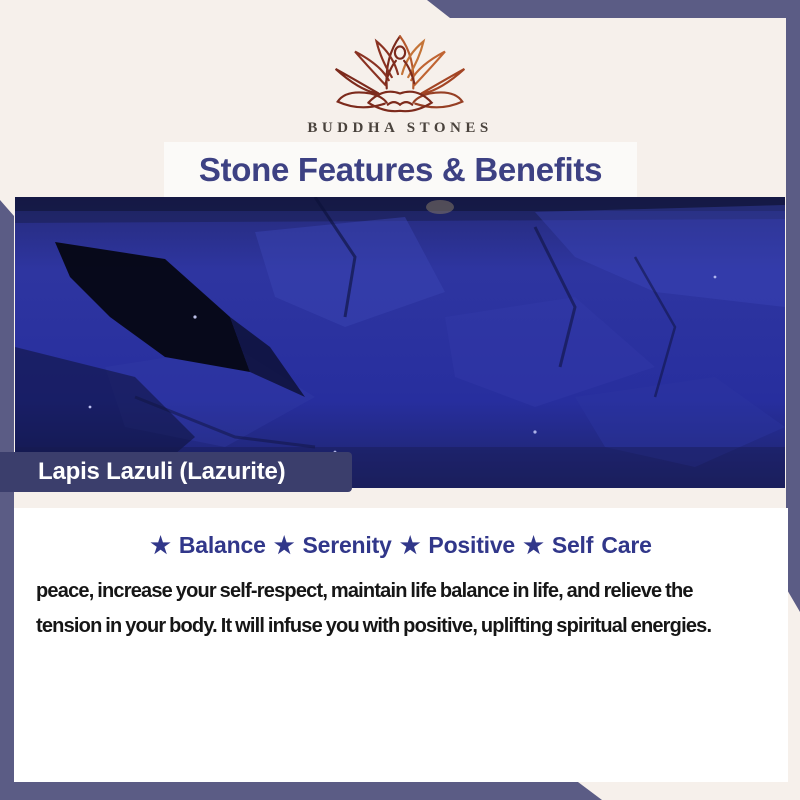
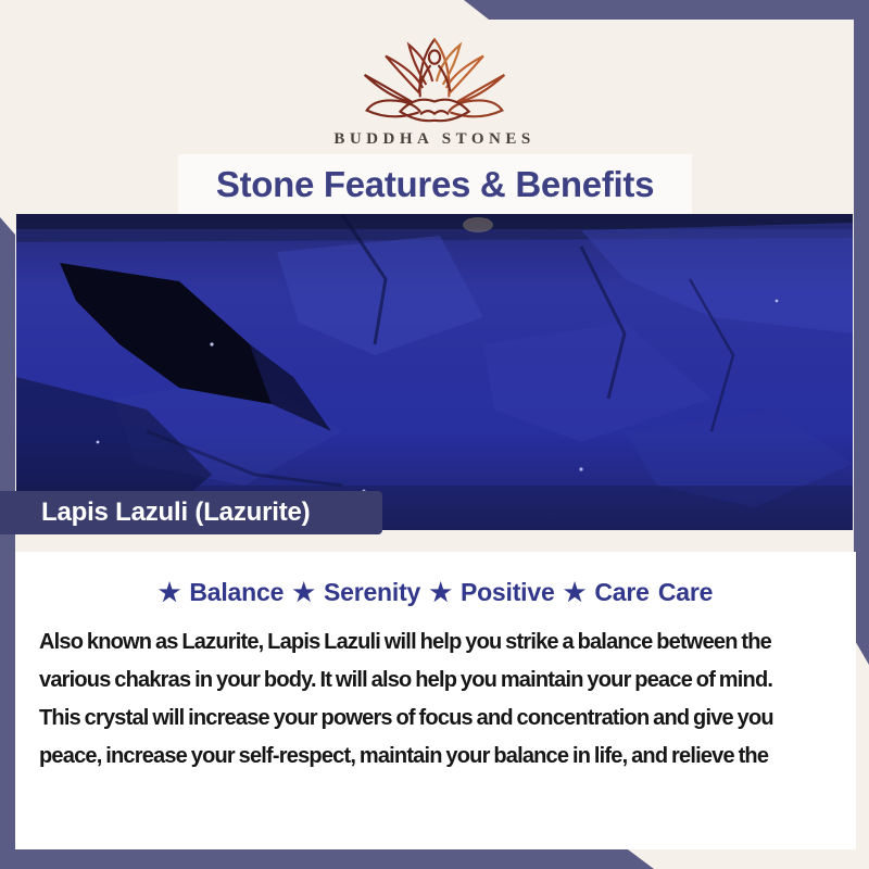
  BUDDHA STONES
  Stone Features & Benefits
  Lapis Lazuli (Lazurite)
- ★ Balance ★ Serenity ★ Positive ★ Self Care
+ ★ Balance ★ Serenity ★ Positive ★ Care Care
+ Also known as Lazurite, Lapis Lazuli will help you strike a balance between the
+ various chakras in your body. It will also help you maintain your peace of mind.
+ This crystal will increase your powers of focus and concentration and give you
- peace, increase your self-respect, maintain life balance in life, and relieve the
+ peace, increase your self-respect, maintain your balance in life, and relieve the
- tension in your body. It will infuse you with positive, uplifting spiritual energies.
